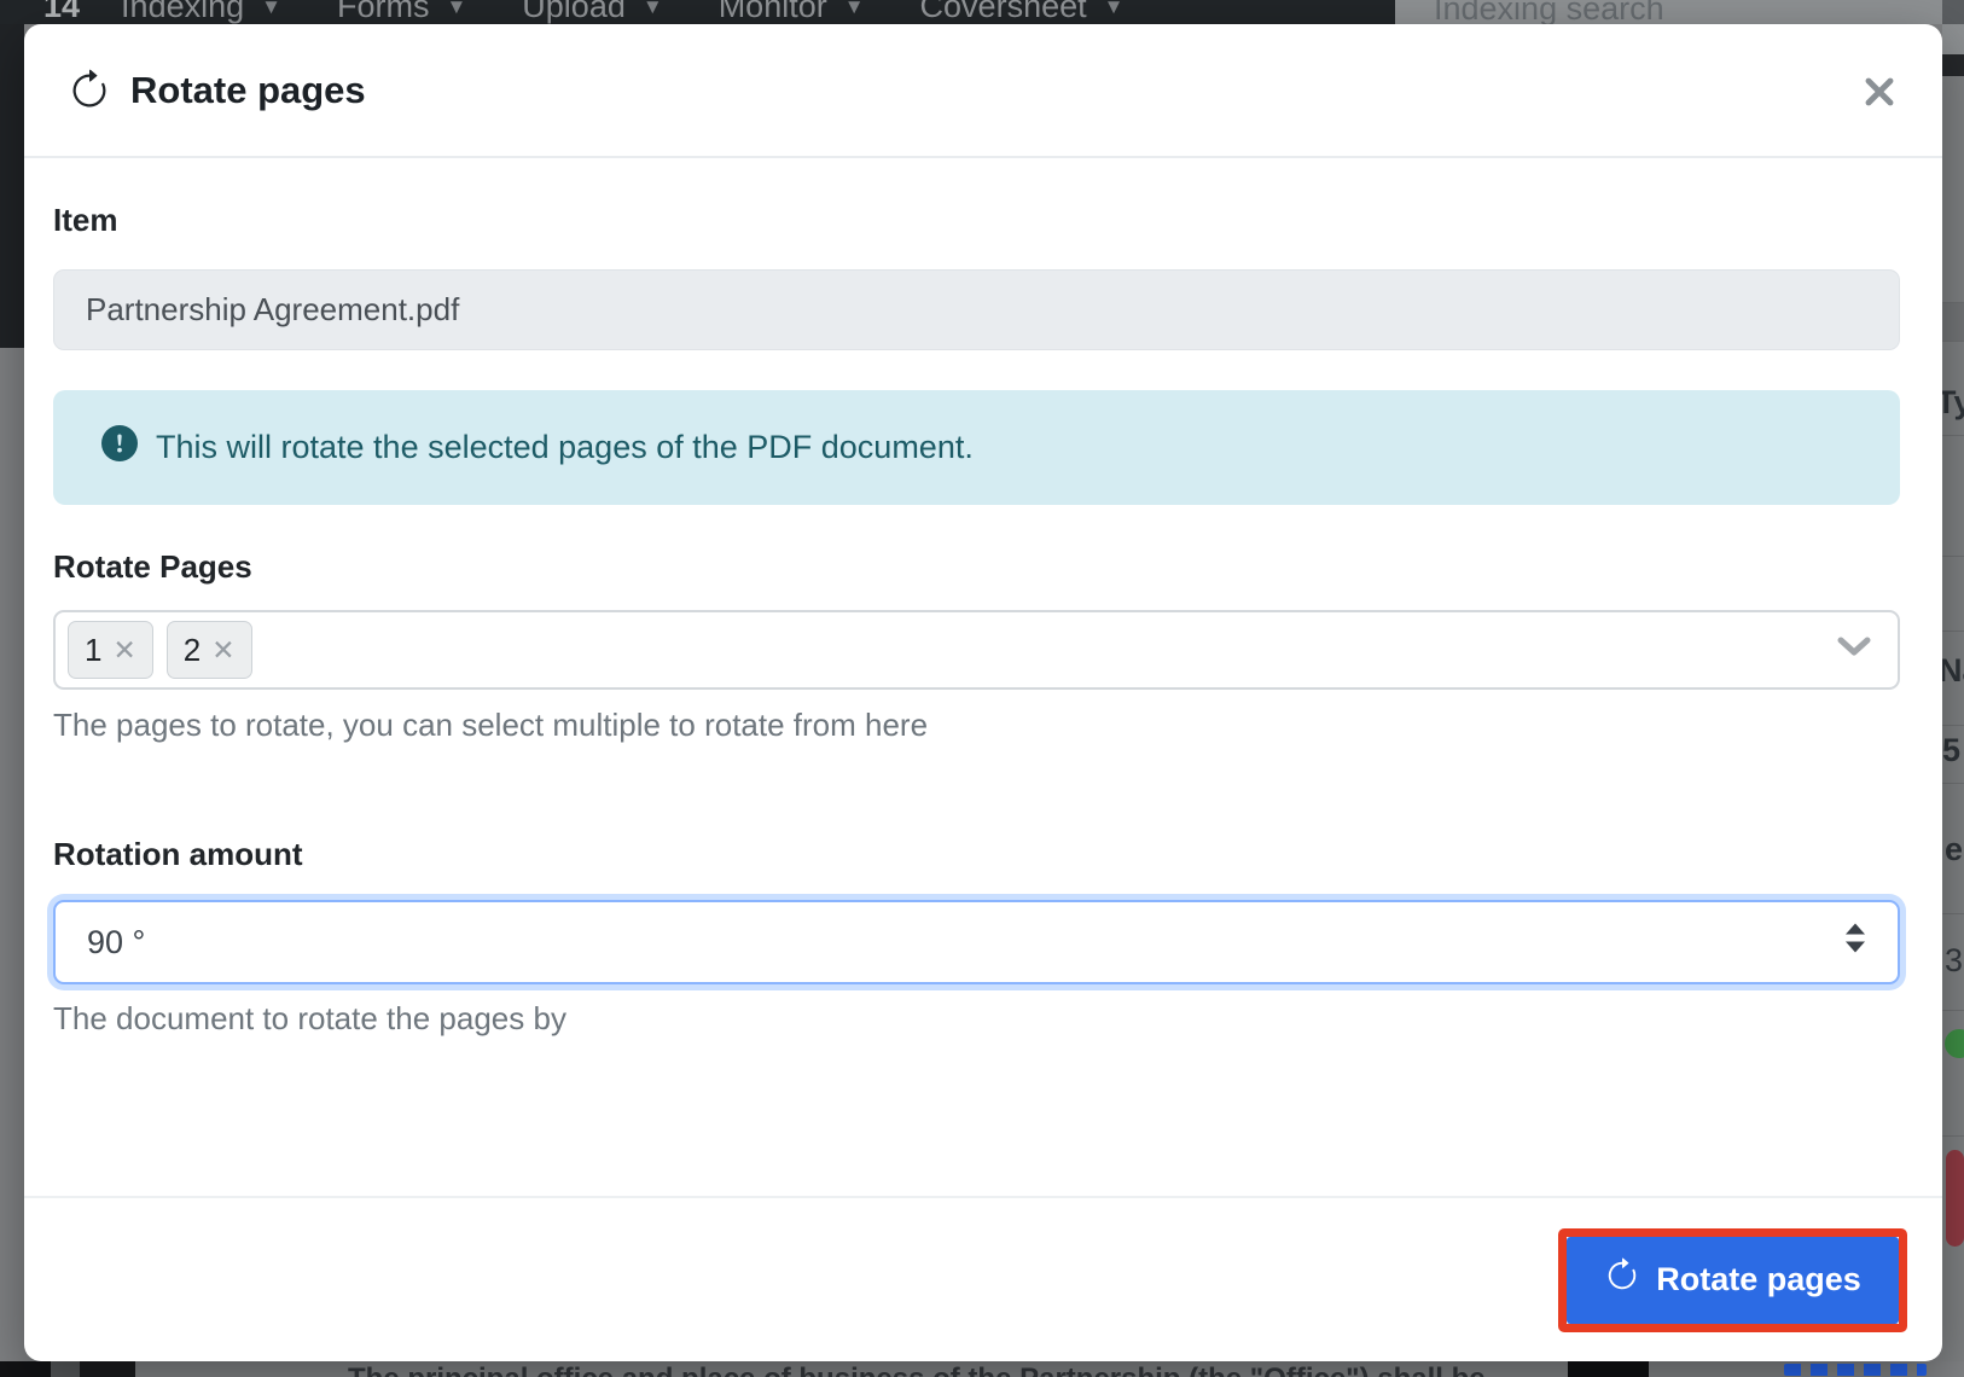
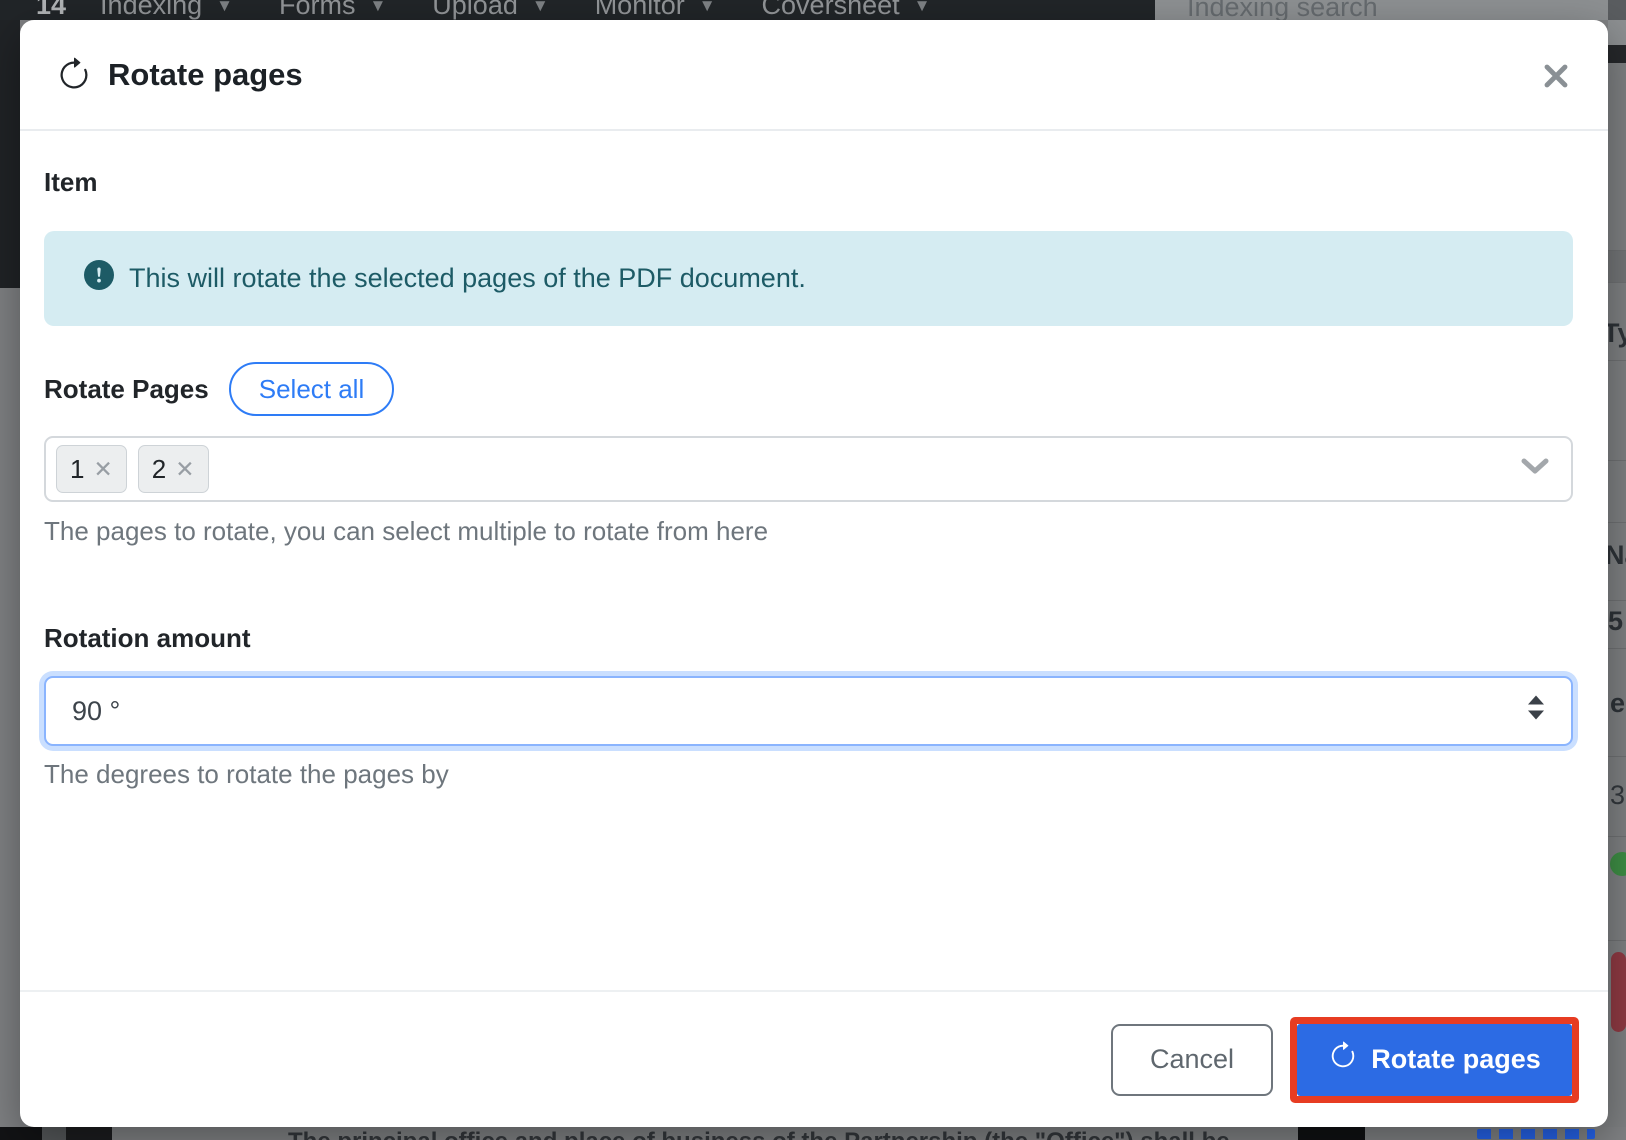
  14
  Indexing
  ▼
  Forms
  ▼
  Upload
  ▼
  Monitor
  ▼
  Coversheet
  ▼
  Indexing search
  Ty
  5
  e
  3
  Rotate pages
  Item
- Partnership Agreement.pdf
  This will rotate the selected pages of the PDF document.
  Rotate Pages
+ Select all
  1
  ✕
  2
  ✕
  The pages to rotate, you can select multiple to rotate from here
  Rotation amount
  90 °
- The document to rotate the pages by
+ The degrees to rotate the pages by
+ Cancel
  Rotate pages
